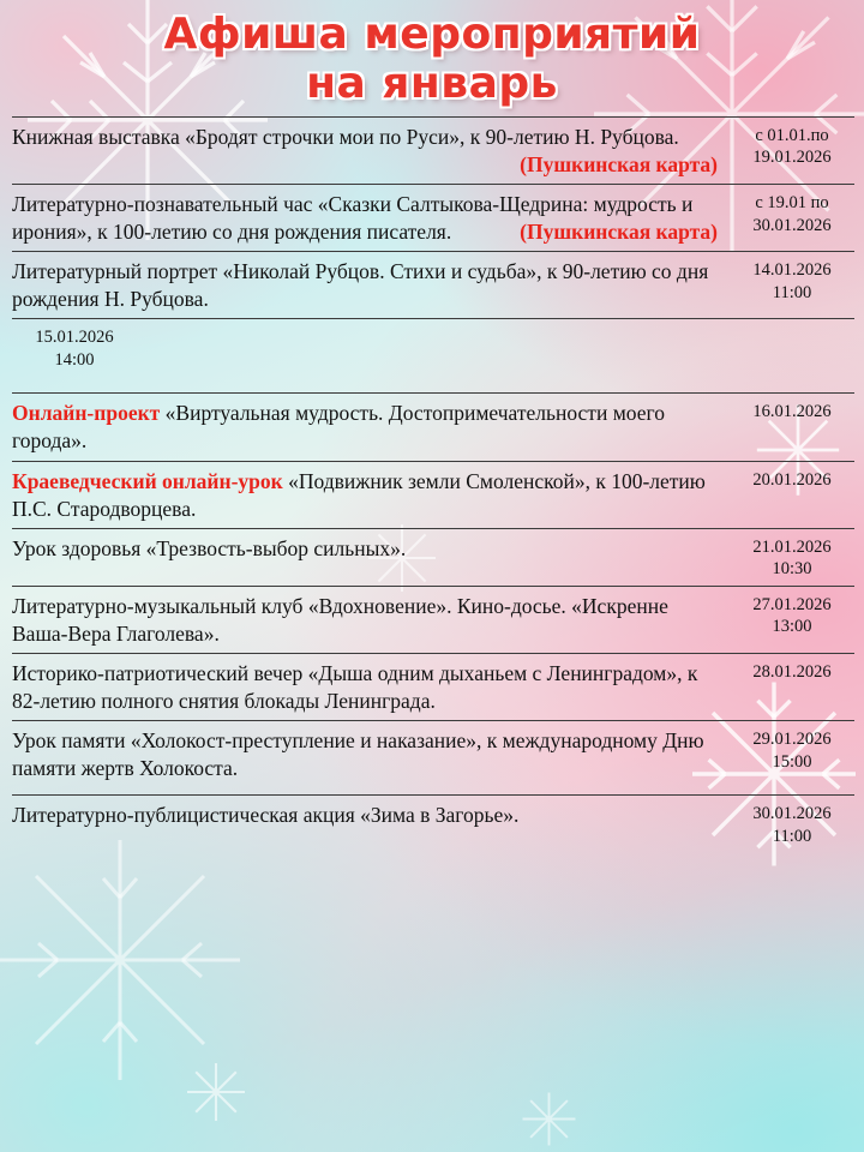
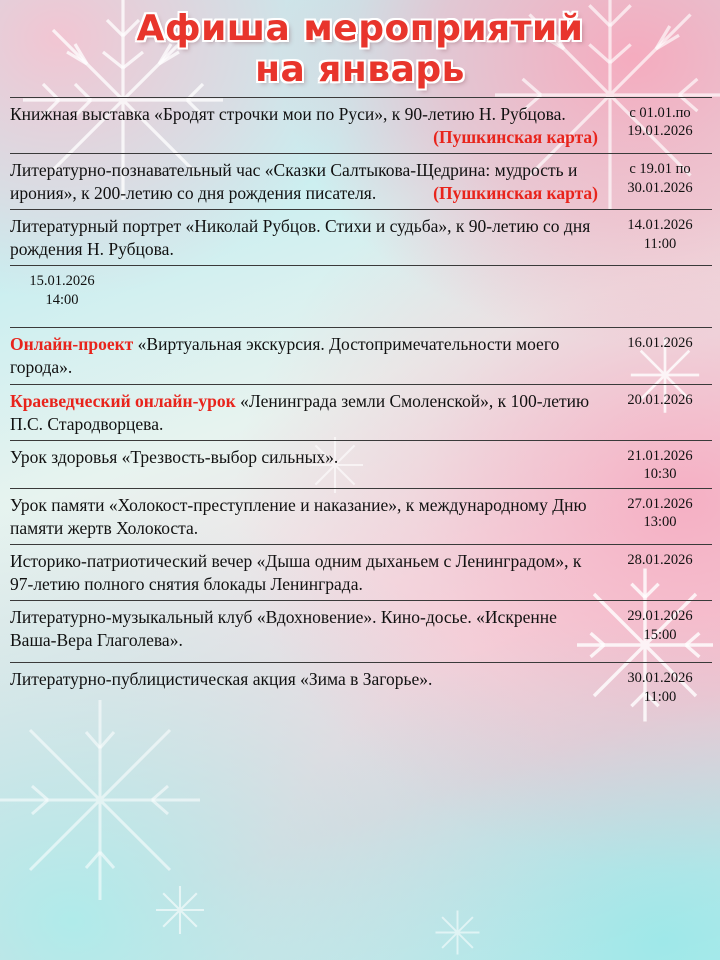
  Афиша мероприятий
  на январь
  Книжная выставка «Бродят строчки мои по Руси», к 90-летию Н. Рубцова.
  (Пушкинская карта)
  с 01.01.по
  19.01.2026
- Литературно-познавательный час «Сказки Салтыкова-Щедрина: мудрость и ирония», к 100-летию со дня рождения писателя.
+ Литературно-познавательный час «Сказки Салтыкова-Щедрина: мудрость и ирония», к 200-летию со дня рождения писателя.
  (Пушкинская карта)
  с 19.01 по
  30.01.2026
  Литературный портрет «Николай Рубцов. Стихи и судьба», к 90-летию со дня рождения Н. Рубцова.
  14.01.2026
  11:00
  15.01.2026
  14:00
- Онлайн-проект «Виртуальная мудрость. Достопримечательности моего города».
+ Онлайн-проект «Виртуальная экскурсия. Достопримечательности моего города».
  16.01.2026
- Краеведческий онлайн-урок «Подвижник земли Смоленской», к 100-летию П.С. Стародворцева.
+ Краеведческий онлайн-урок «Ленинграда земли Смоленской», к 100-летию П.С. Стародворцева.
  20.01.2026
  Урок здоровья «Трезвость-выбор сильных».
  21.01.2026
  10:30
- Литературно-музыкальный клуб «Вдохновение». Кино-досье. «Искренне Ваша-Вера Глаголева».
+ Урок памяти «Холокост-преступление и наказание», к международному Дню памяти жертв Холокоста.
  27.01.2026
  13:00
- Историко-патриотический вечер «Дыша одним дыханьем с Ленинградом», к 82-летию полного снятия блокады Ленинграда.
+ Историко-патриотический вечер «Дыша одним дыханьем с Ленинградом», к 97-летию полного снятия блокады Ленинграда.
  28.01.2026
- Урок памяти «Холокост-преступление и наказание», к международному Дню памяти жертв Холокоста.
+ Литературно-музыкальный клуб «Вдохновение». Кино-досье. «Искренне Ваша-Вера Глаголева».
  29.01.2026
  15:00
  Литературно-публицистическая акция «Зима в Загорье».
  30.01.2026
  11:00
